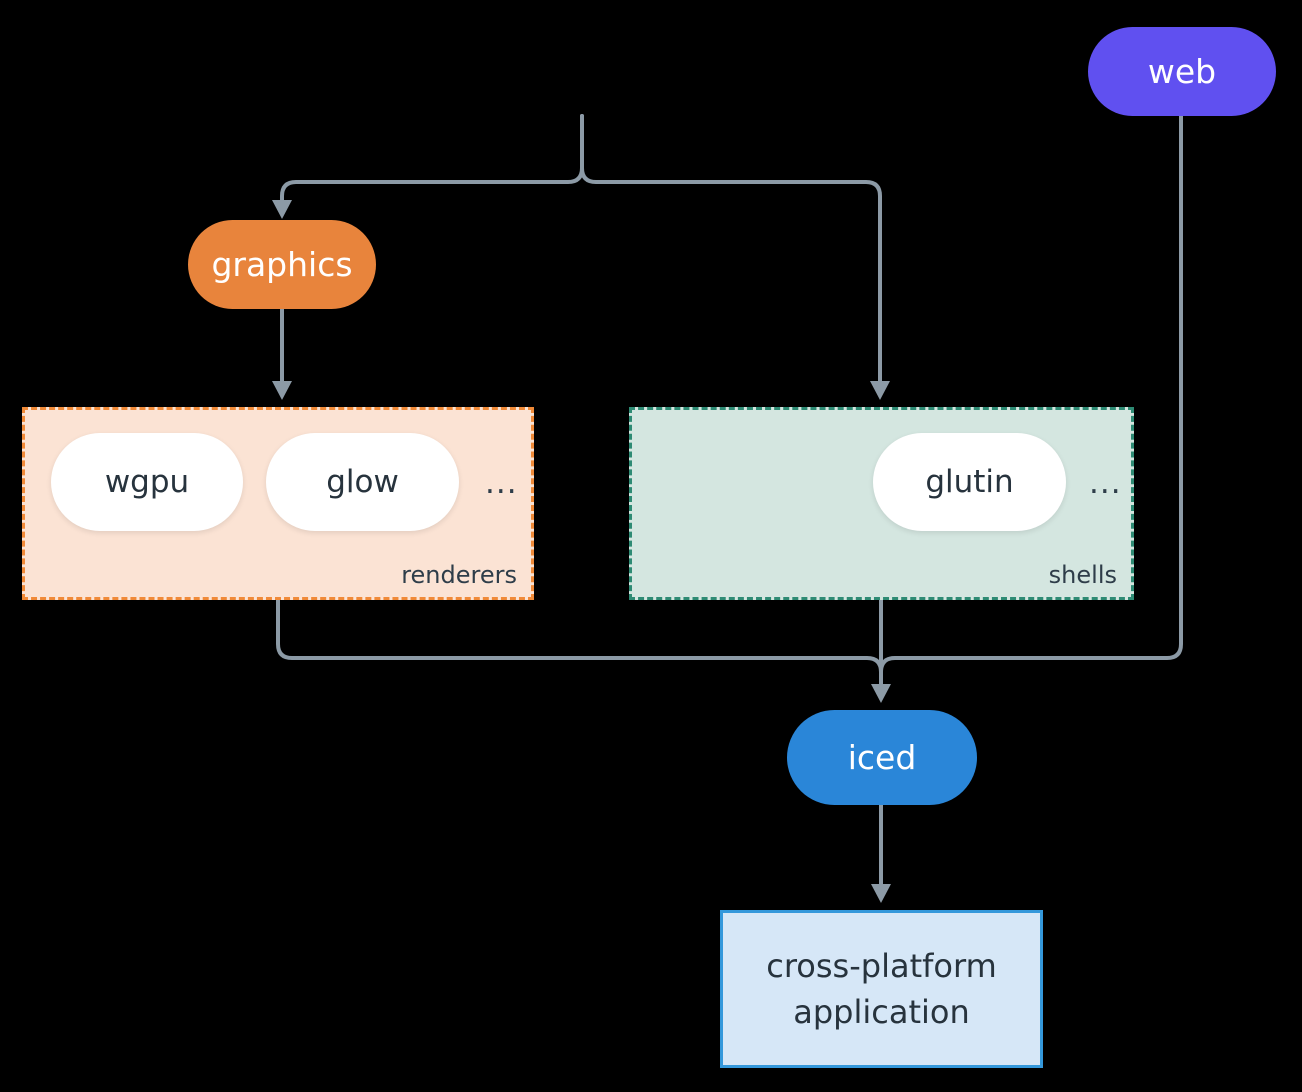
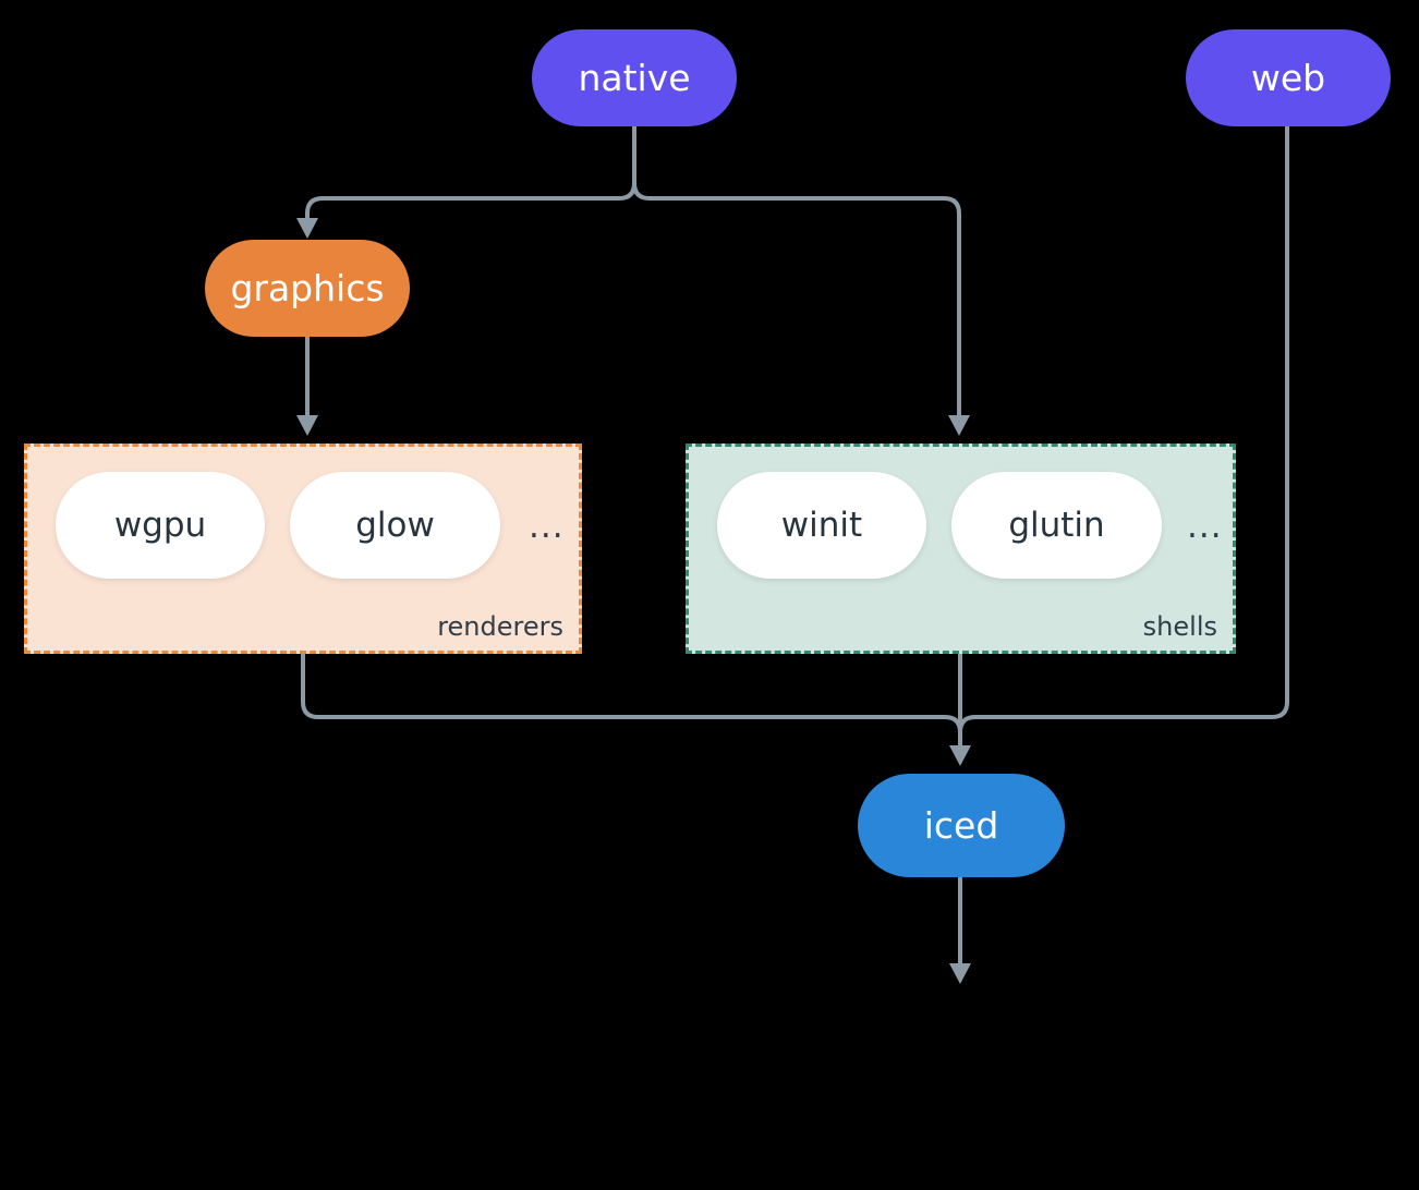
+ native
  web
  graphics
  wgpu
  glow
  ...
  renderers
+ winit
  glutin
  ...
  shells
  iced
- cross-platform
- application
